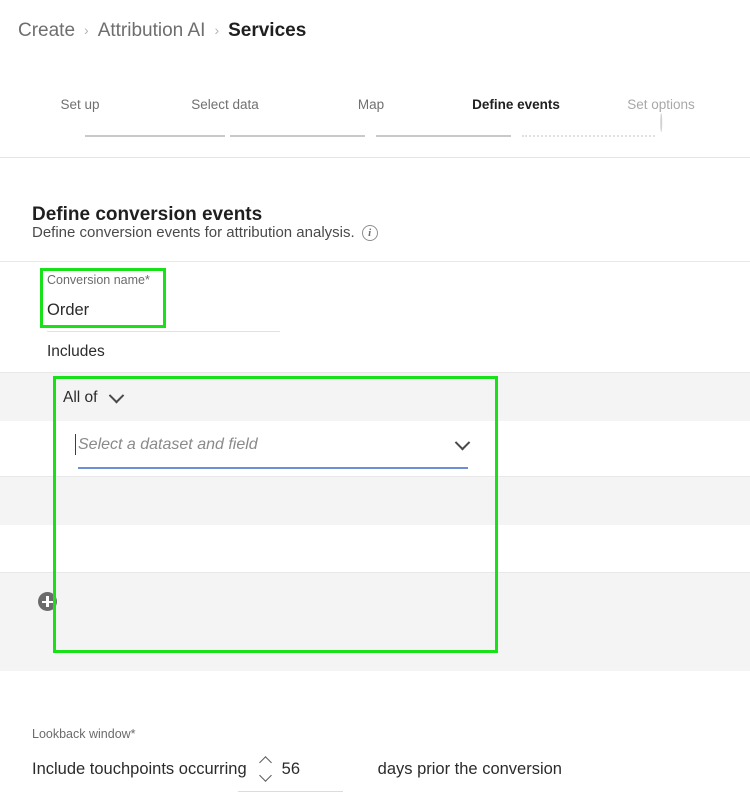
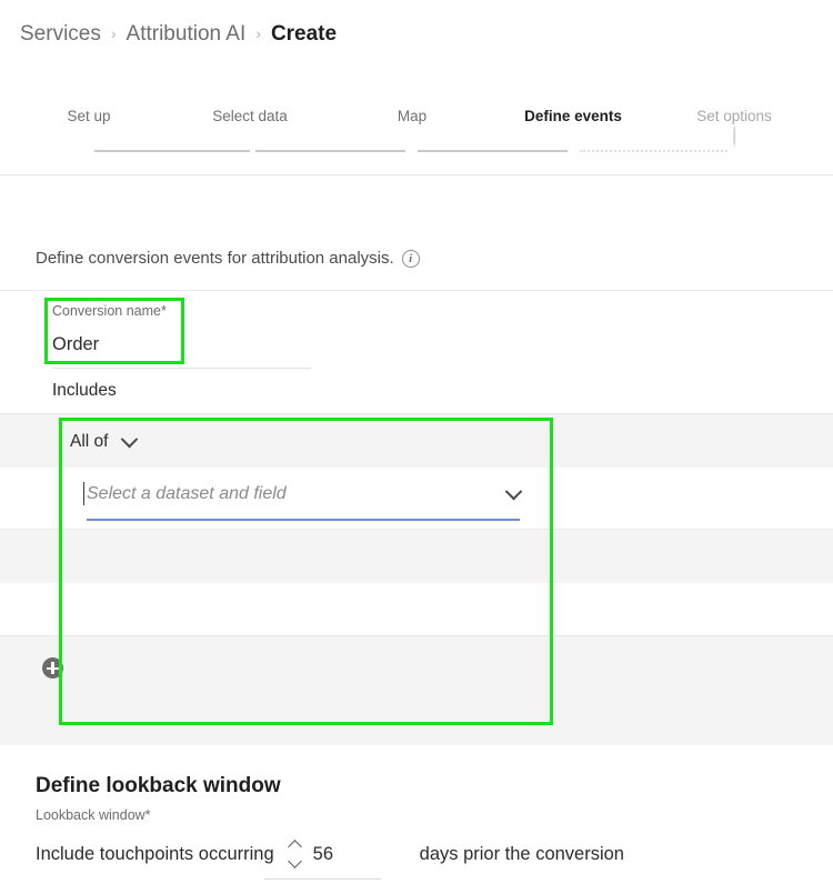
- Create
+ Services
  ›
  Attribution AI
  ›
- Services
+ Create
  Set up
  Select data
  Map
  Define events
  Set options
- Define conversion events
  Define conversion events for attribution analysis.
  i
  Conversion name*
  Order
  Includes
  All of
  Select a dataset and field
+ Define lookback window
  Lookback window*
  Include touchpoints occurring
  56
  days prior the conversion
